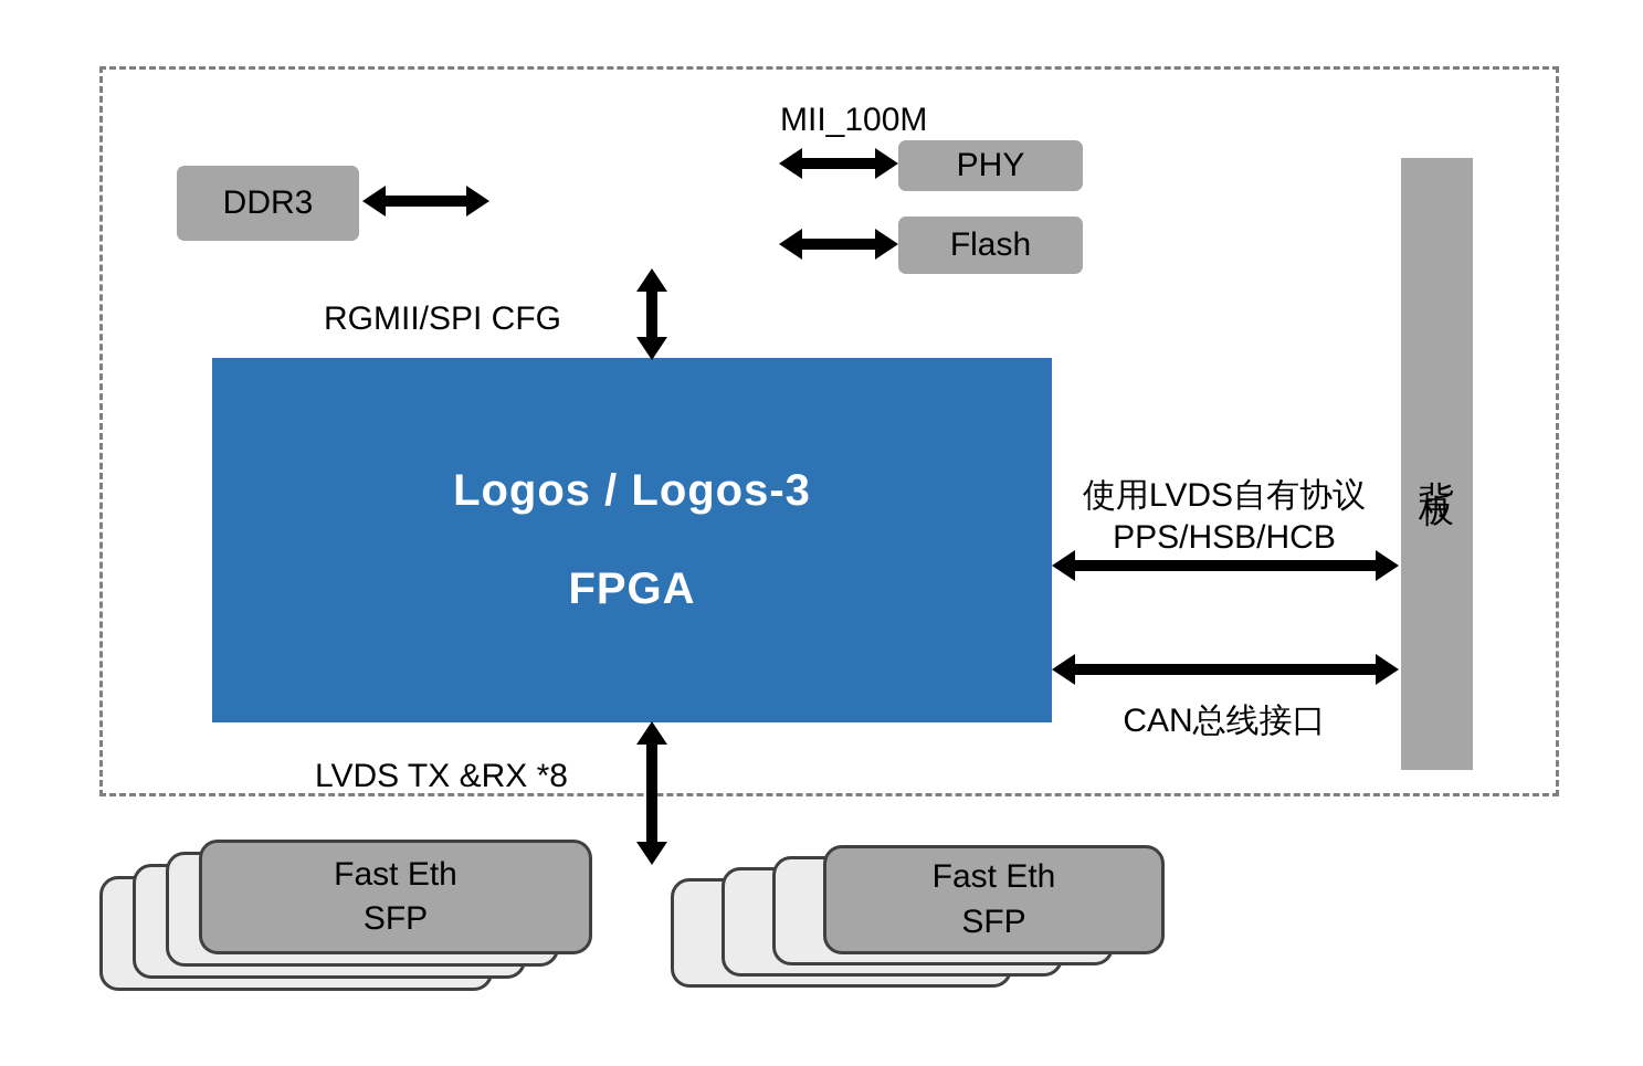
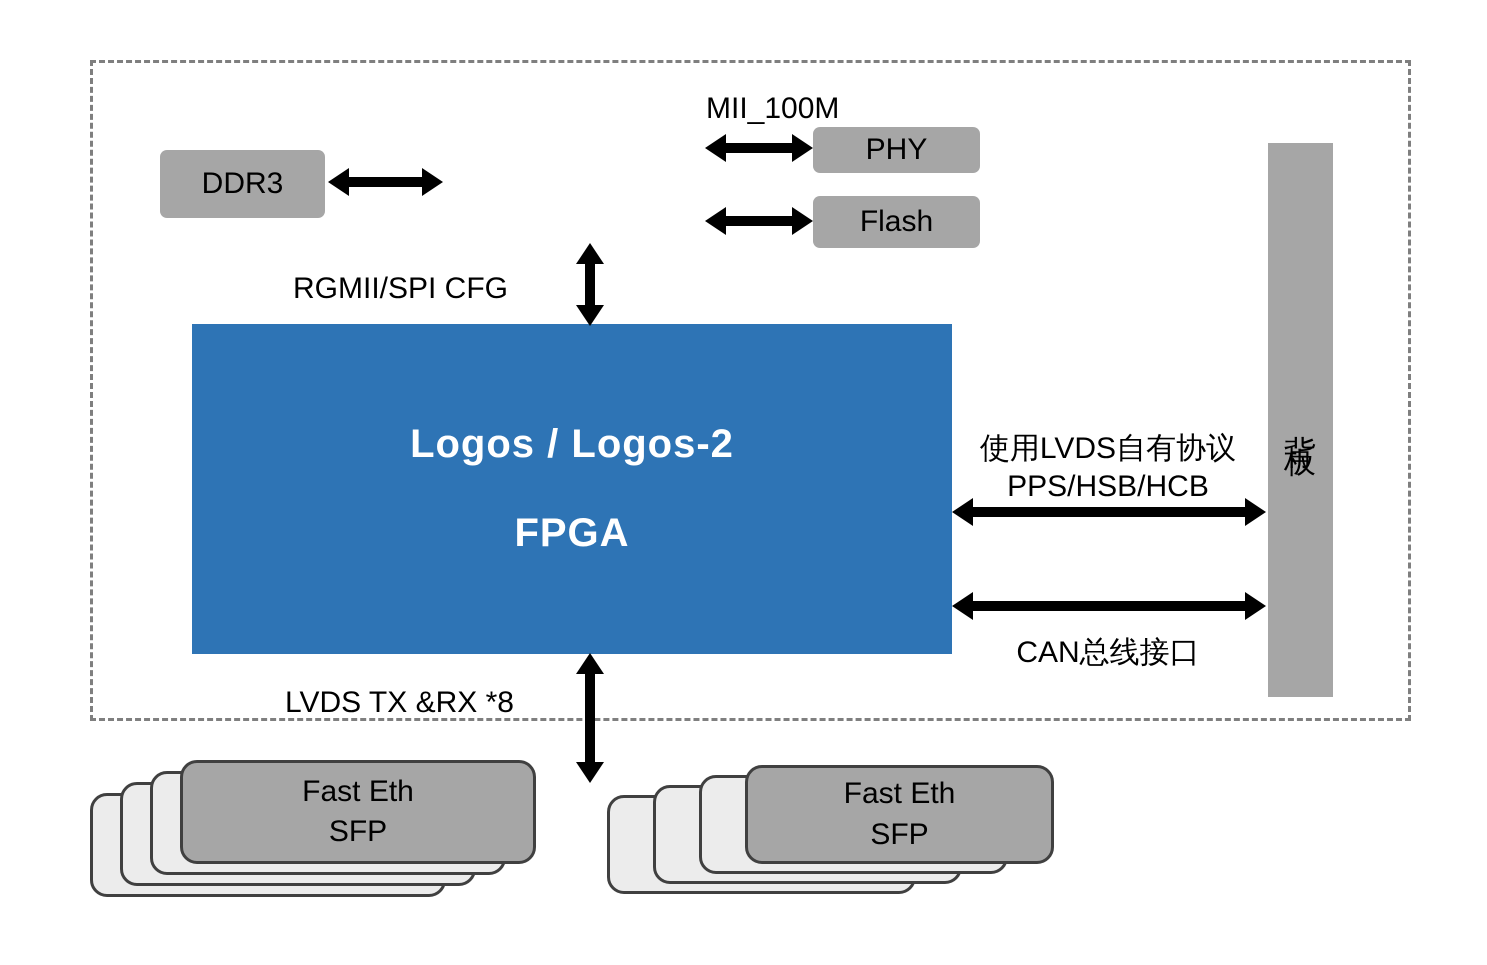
  DDR3
  PHY
  Flash
- Logos / Logos-3
+ Logos / Logos-2
  FPGA
  MII_100M
  RGMII/SPI CFG
  使用LVDS自有协议
  PPS/HSB/HCB
  CAN总线接口
  LVDS TX &RX *8
  Fast Eth
  SFP
  Fast Eth
  SFP
